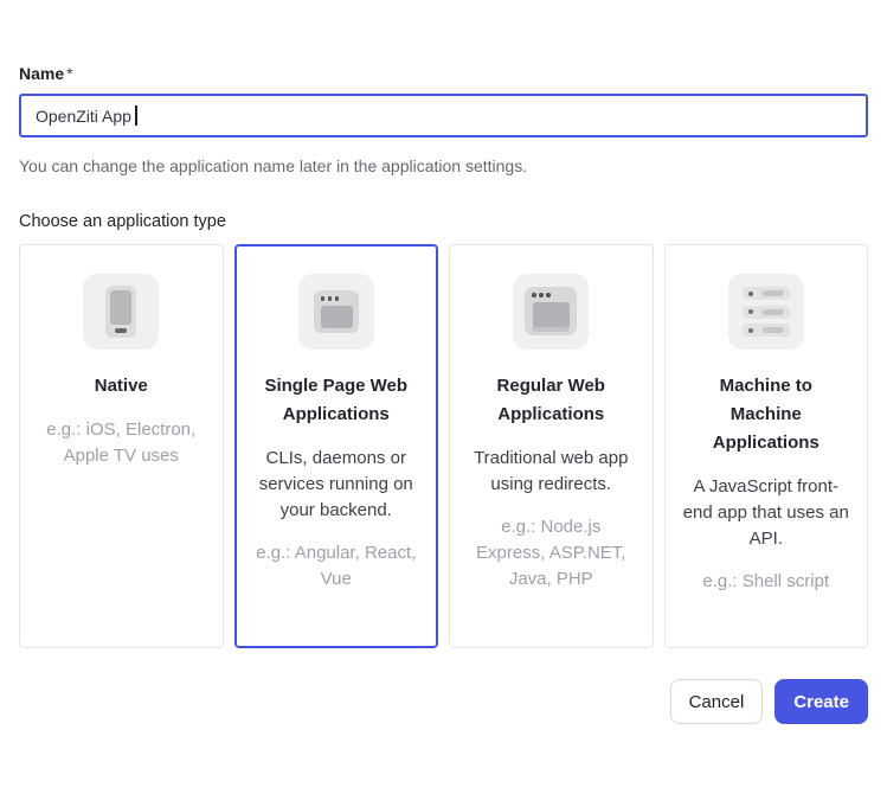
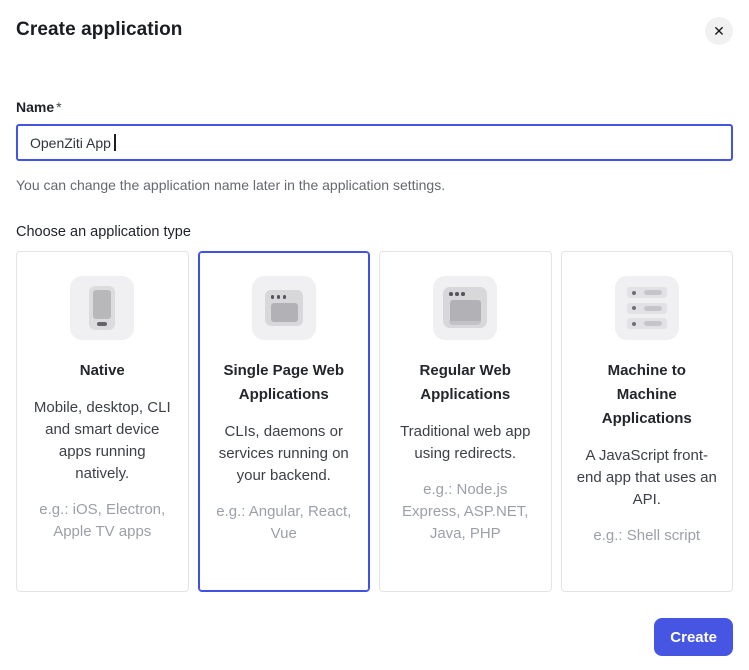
+ Create application
+ ✕
  Name *
  OpenZiti App
  You can change the application name later in the application settings.
  Choose an application type
  Native
+ Mobile, desktop, CLI and smart device apps running natively.
- e.g.: iOS, Electron, Apple TV uses
+ e.g.: iOS, Electron, Apple TV apps
  Single Page Web Applications
  CLIs, daemons or services running on your backend.
  e.g.: Angular, React, Vue
  Regular Web Applications
  Traditional web app using redirects.
  e.g.: Node.js Express, ASP.NET, Java, PHP
  Machine to Machine Applications
  A JavaScript front-end app that uses an API.
  e.g.: Shell script
- Cancel
  Create
